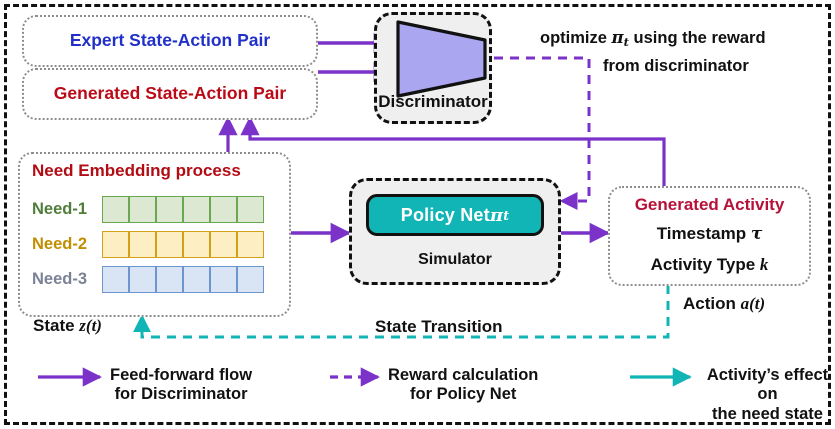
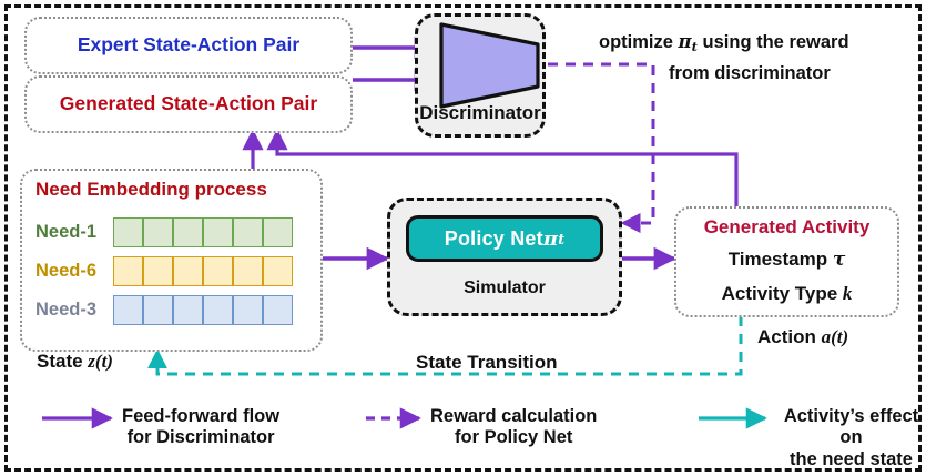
  Expert State-Action Pair
  Generated State-Action Pair
  Discriminator
  optimize πt using the reward
  from discriminator
  Need Embedding process
  Need-1
- Need-2
+ Need-6
  Need-3
  State z(t)
  Policy Net
  π
  t
  Simulator
  Generated Activity
  Timestamp τ
  Activity Type k
  Action a(t)
  State Transition
  Feed-forward flow
  for Discriminator
  Reward calculation
  for Policy Net
  Activity’s effect on
  the need state
